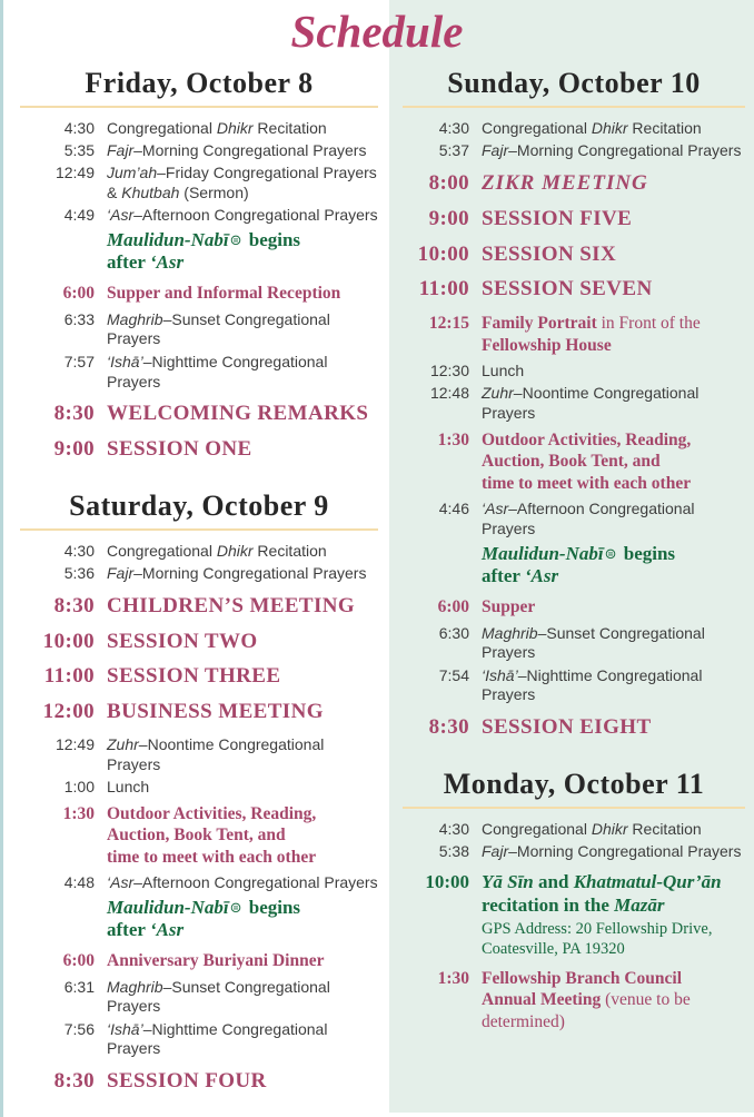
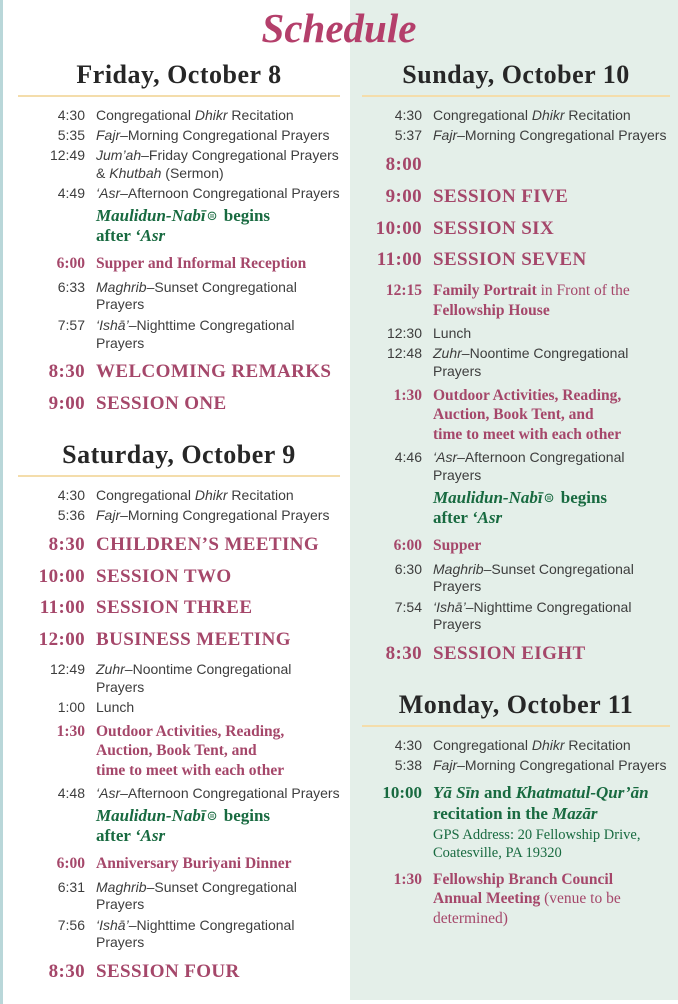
  Schedule
  Friday, October 8
  4:30
  Congregational Dhikr Recitation
  5:35
  Fajr–Morning Congregational Prayers
  12:49
  Jum’ah–Friday Congregational Prayers
  & Khutbah (Sermon)
  4:49
  ‘Asr–Afternoon Congregational Prayers
  Maulidun-Nabī⊜ begins
  after ‘Asr
  6:00
  Supper and Informal Reception
  6:33
  Maghrib–Sunset Congregational Prayers
  7:57
  ‘Ishā’–Nighttime Congregational
  Prayers
  8:30
  WELCOMING REMARKS
  9:00
  SESSION ONE
  Saturday, October 9
  4:30
  Congregational Dhikr Recitation
  5:36
  Fajr–Morning Congregational Prayers
  8:30
  CHILDREN’S MEETING
  10:00
  SESSION TWO
  11:00
  SESSION THREE
  12:00
  BUSINESS MEETING
  12:49
  Zuhr–Noontime Congregational Prayers
  1:00
  Lunch
  1:30
  Outdoor Activities, Reading,
  Auction, Book Tent, and
  time to meet with each other
  4:48
  ‘Asr–Afternoon Congregational Prayers
  Maulidun-Nabī⊜ begins
  after ‘Asr
  6:00
  Anniversary Buriyani Dinner
  6:31
  Maghrib–Sunset Congregational
  Prayers
  7:56
  ‘Ishā’–Nighttime Congregational
  Prayers
  8:30
  SESSION FOUR
  Sunday, October 10
  4:30
  Congregational Dhikr Recitation
  5:37
  Fajr–Morning Congregational Prayers
  8:00
- ZIKR MEETING
  9:00
  SESSION FIVE
  10:00
  SESSION SIX
  11:00
  SESSION SEVEN
  12:15
  Family Portrait in Front of the
  Fellowship House
  12:30
  Lunch
  12:48
  Zuhr–Noontime Congregational
  Prayers
  1:30
  Outdoor Activities, Reading,
  Auction, Book Tent, and
  time to meet with each other
  4:46
  ‘Asr–Afternoon Congregational Prayers
  Maulidun-Nabī⊜ begins
  after ‘Asr
  6:00
  Supper
  6:30
  Maghrib–Sunset Congregational
  Prayers
  7:54
  ‘Ishā’–Nighttime Congregational
  Prayers
  8:30
  SESSION EIGHT
  Monday, October 11
  4:30
  Congregational Dhikr Recitation
  5:38
  Fajr–Morning Congregational Prayers
  10:00
  Yā Sīn and Khatmatul-Qur’ān
  recitation in the Mazār
  GPS Address: 20 Fellowship Drive,
  Coatesville, PA 19320
  1:30
  Fellowship Branch Council
  Annual Meeting (venue to be
  determined)
